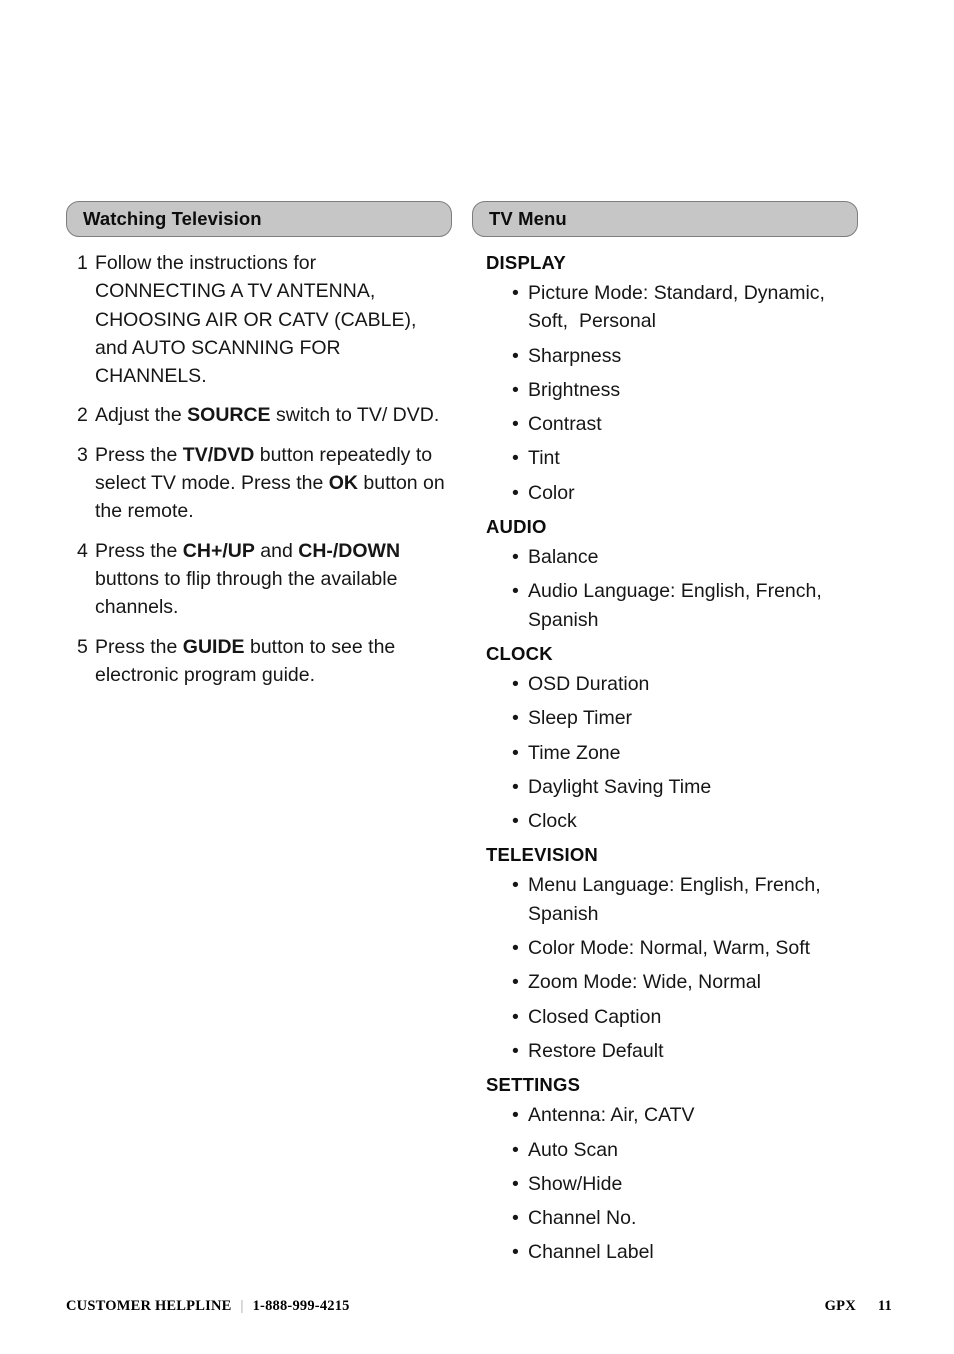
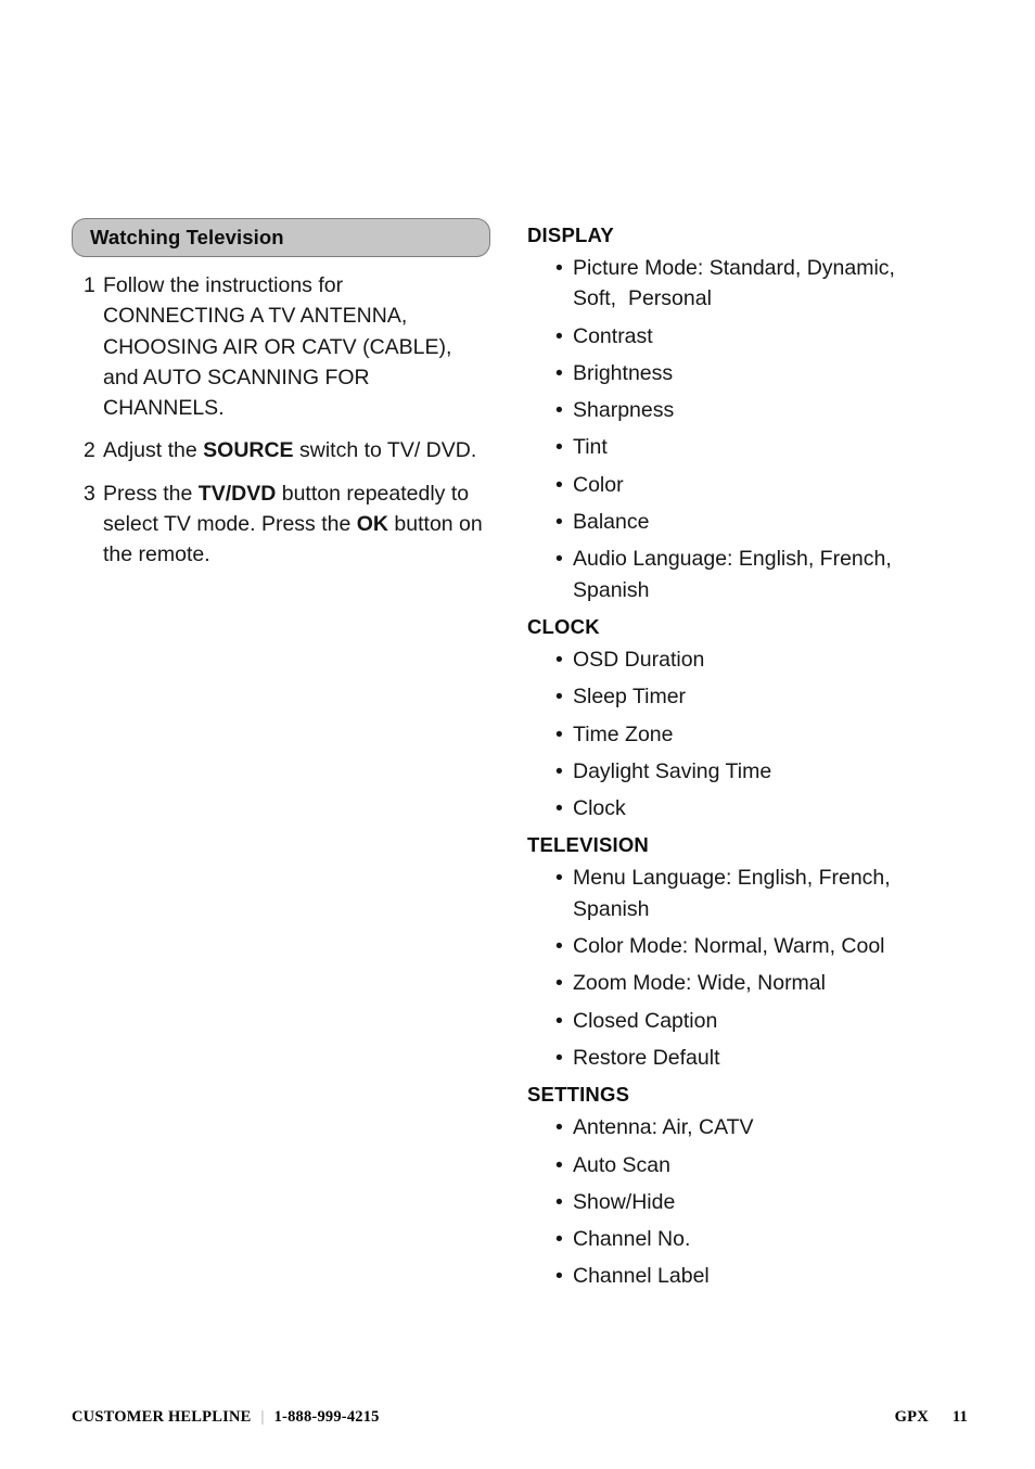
  Watching Television
  1
  Follow the instructions for CONNECTING A TV ANTENNA, CHOOSING AIR OR CATV (CABLE), and AUTO SCANNING FOR CHANNELS.
  2
  Adjust the SOURCE switch to TV/ DVD.
  3
  Press the TV/DVD button repeatedly to select TV mode. Press the OK button on the remote.
- 4
- Press the CH+/UP and CH-/DOWN buttons to flip through the available channels.
- 5
- Press the GUIDE button to see the electronic program guide.
- TV Menu
  DISPLAY
  •
  Picture Mode: Standard, Dynamic, Soft, Personal
  •
- Sharpness
+ Contrast
  •
  Brightness
  •
- Contrast
+ Sharpness
  •
  Tint
  •
  Color
- AUDIO
  •
  Balance
  •
  Audio Language: English, French, Spanish
  CLOCK
  •
  OSD Duration
  •
  Sleep Timer
  •
  Time Zone
  •
  Daylight Saving Time
  •
  Clock
  TELEVISION
  •
  Menu Language: English, French, Spanish
  •
- Color Mode: Normal, Warm, Soft
+ Color Mode: Normal, Warm, Cool
  •
  Zoom Mode: Wide, Normal
  •
  Closed Caption
  •
  Restore Default
  SETTINGS
  •
  Antenna: Air, CATV
  •
  Auto Scan
  •
  Show/Hide
  •
  Channel No.
  •
  Channel Label
  CUSTOMER HELPLINE
  |
  1-888-999-4215
  GPX
  11
